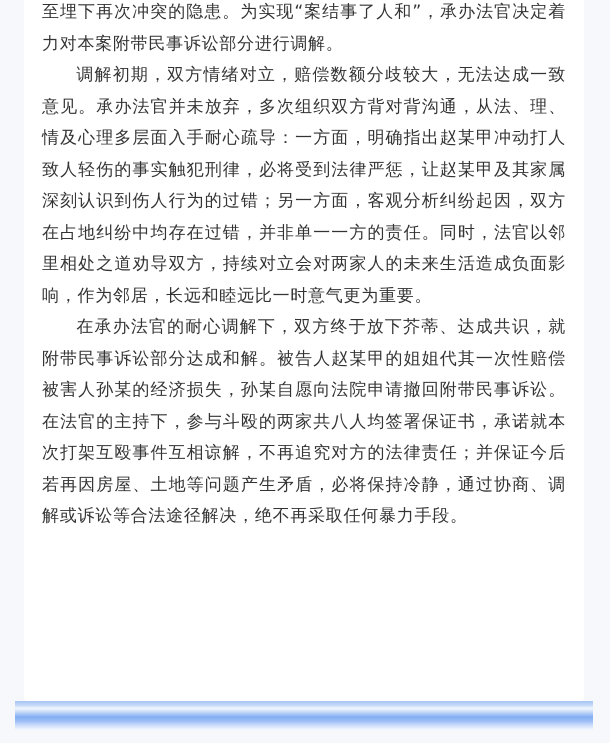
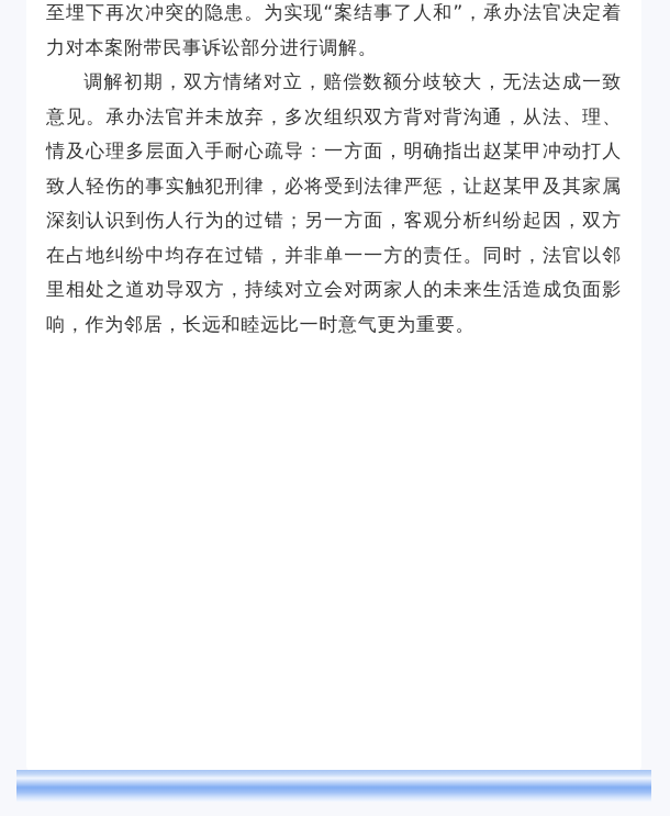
  至埋下再次冲突的隐患。为实现“案结事了人和”，承办法官决定着力对本案附带民事诉讼部分进行调解。
  调解初期，双方情绪对立，赔偿数额分歧较大，无法达成一致意见。承办法官并未放弃，多次组织双方背对背沟通，从法、理、情及心理多层面入手耐心疏导：一方面，明确指出赵某甲冲动打人致人轻伤的事实触犯刑律，必将受到法律严惩，让赵某甲及其家属深刻认识到伤人行为的过错；另一方面，客观分析纠纷起因，双方在占地纠纷中均存在过错，并非单一一方的责任。同时，法官以邻里相处之道劝导双方，持续对立会对两家人的未来生活造成负面影响，作为邻居，长远和睦远比一时意气更为重要。
- 在承办法官的耐心调解下，双方终于放下芥蒂、达成共识，就附带民事诉讼部分达成和解。被告人赵某甲的姐姐代其一次性赔偿被害人孙某的经济损失，孙某自愿向法院申请撤回附带民事诉讼。在法官的主持下，参与斗殴的两家共八人均签署保证书，承诺就本次打架互殴事件互相谅解，不再追究对方的法律责任；并保证今后若再因房屋、土地等问题产生矛盾，必将保持冷静，通过协商、调解或诉讼等合法途径解决，绝不再采取任何暴力手段。
